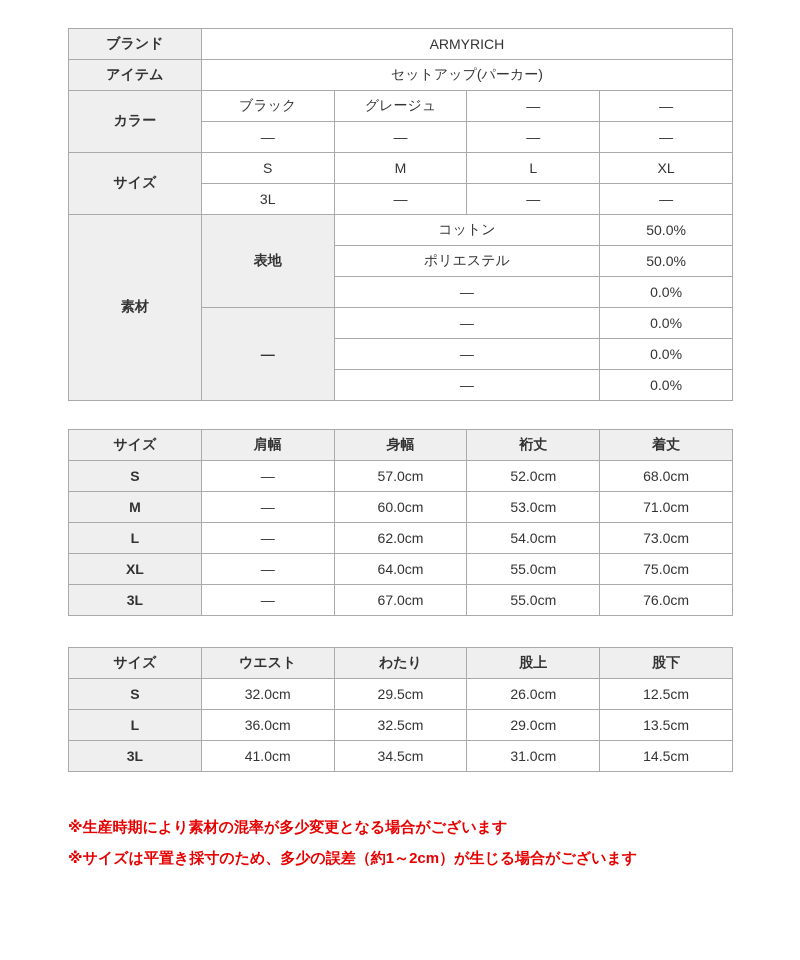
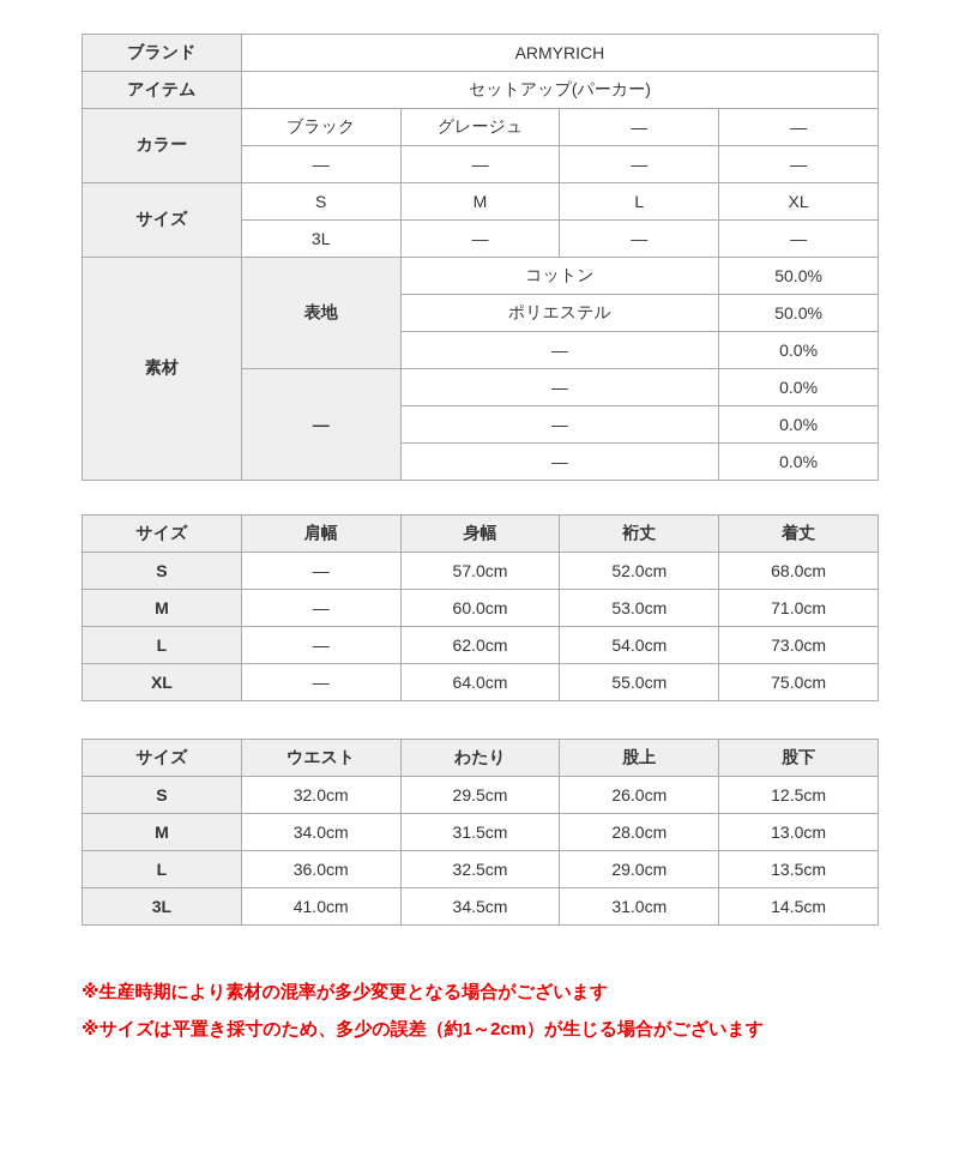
  ブランド	ARMYRICH
  アイテム	セットアップ(パーカー)
  カラー	ブラック	グレージュ	—	—
  —	—	—	—
  サイズ	S	M	L	XL
  3L	—	—	—
  素材	表地	コットン	50.0%
  ポリエステル	50.0%
  —	0.0%
  —	—	0.0%
  —	0.0%
  —	0.0%
  サイズ	肩幅	身幅	裄丈	着丈
  S	—	57.0cm	52.0cm	68.0cm
  M	—	60.0cm	53.0cm	71.0cm
  L	—	62.0cm	54.0cm	73.0cm
  XL	—	64.0cm	55.0cm	75.0cm
- 3L	—	67.0cm	55.0cm	76.0cm
  サイズ	ウエスト	わたり	股上	股下
  S	32.0cm	29.5cm	26.0cm	12.5cm
+ M	34.0cm	31.5cm	28.0cm	13.0cm
  L	36.0cm	32.5cm	29.0cm	13.5cm
  3L	41.0cm	34.5cm	31.0cm	14.5cm
  ※生産時期により素材の混率が多少変更となる場合がございます
  ※サイズは平置き採寸のため、多少の誤差（約1～2cm）が生じる場合がございます
